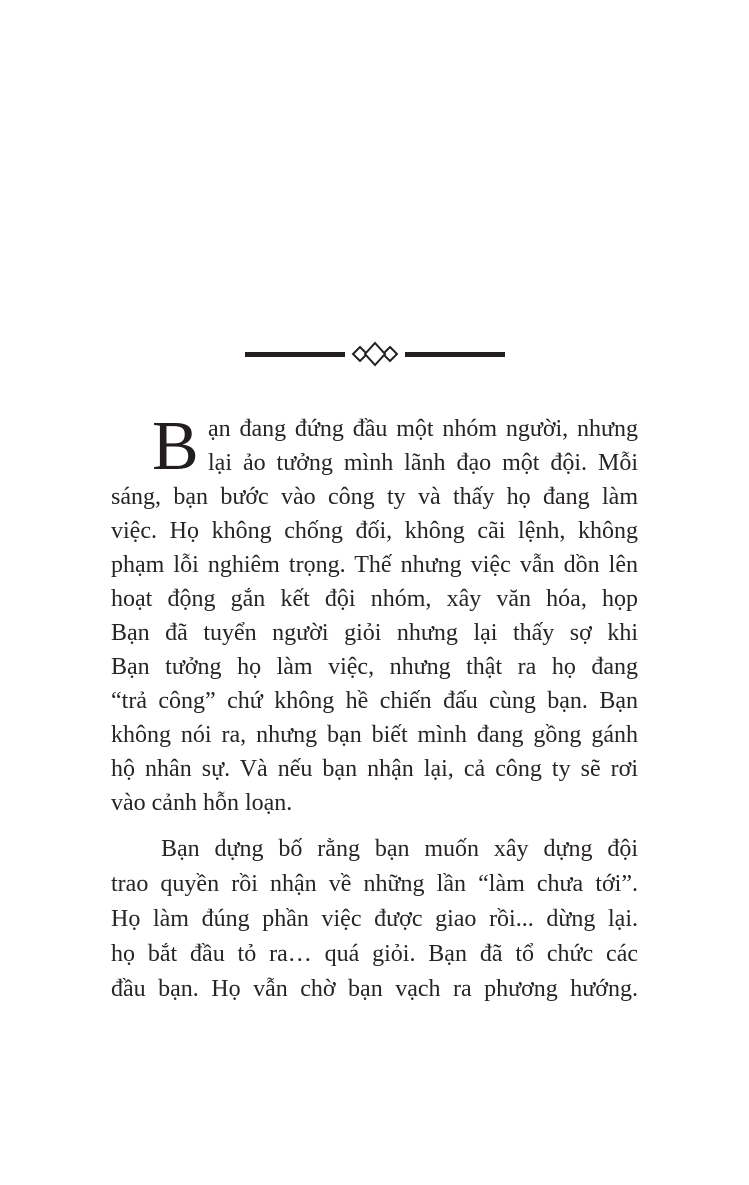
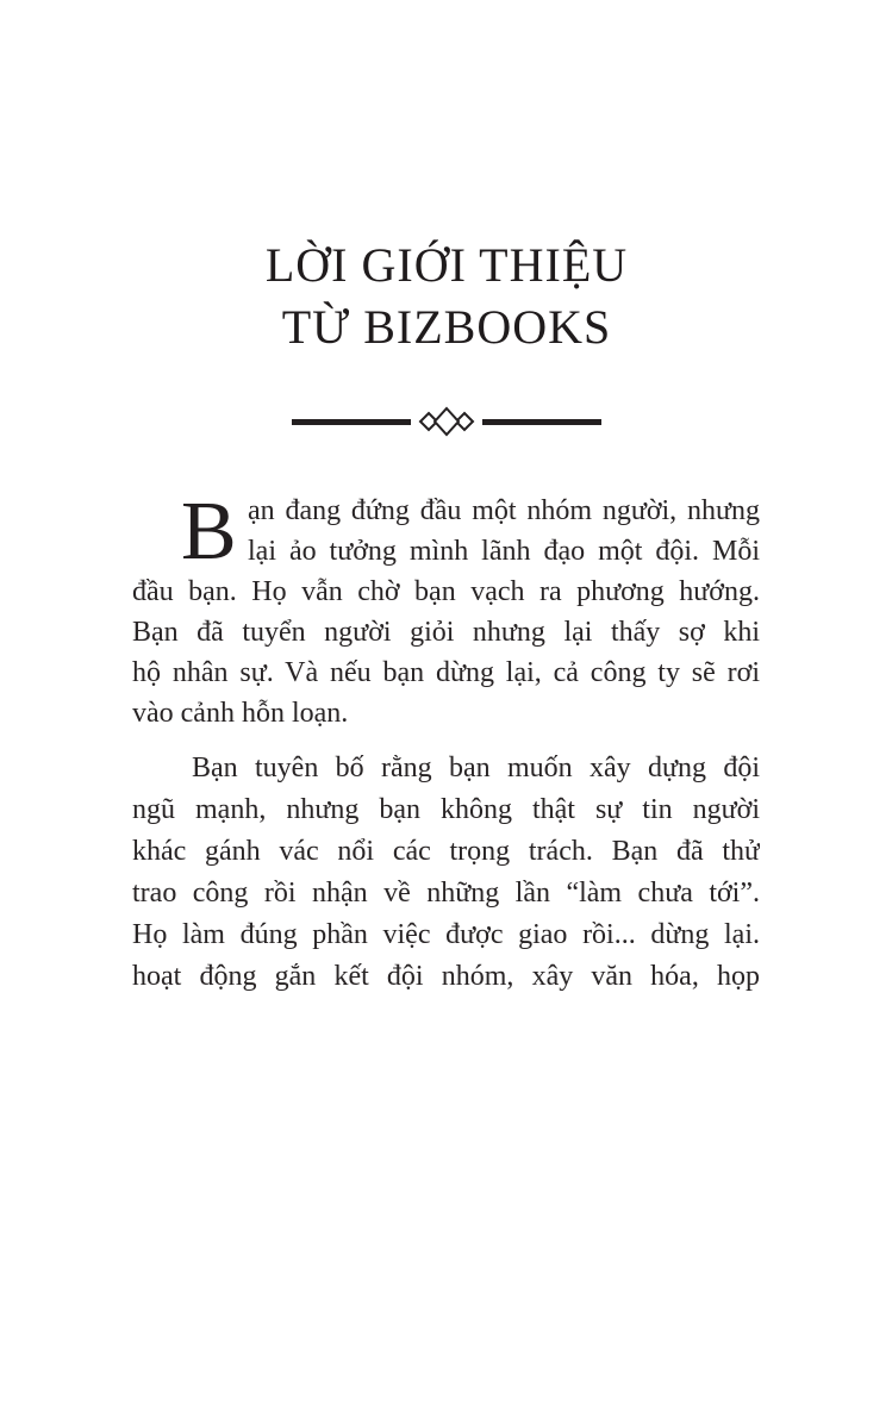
+ LỜI GIỚI THIỆU
+ TỪ BIZBOOKS
  B
  ạn đang đứng đầu một nhóm người, nhưng
  lại ảo tưởng mình lãnh đạo một đội. Mỗi
- sáng, bạn bước vào công ty và thấy họ đang làm
- việc. Họ không chống đối, không cãi lệnh, không
- phạm lỗi nghiêm trọng. Thế nhưng việc vẫn dồn lên
- hoạt động gắn kết đội nhóm, xây văn hóa, họp
+ đầu bạn. Họ vẫn chờ bạn vạch ra phương hướng.
  Bạn đã tuyển người giỏi nhưng lại thấy sợ khi
- Bạn tưởng họ làm việc, nhưng thật ra họ đang
- “trả công” chứ không hề chiến đấu cùng bạn. Bạn
- không nói ra, nhưng bạn biết mình đang gồng gánh
- hộ nhân sự. Và nếu bạn nhận lại, cả công ty sẽ rơi
+ hộ nhân sự. Và nếu bạn dừng lại, cả công ty sẽ rơi
  vào cảnh hỗn loạn.
- Bạn dựng bố rằng bạn muốn xây dựng đội
+ Bạn tuyên bố rằng bạn muốn xây dựng đội
+ ngũ mạnh, nhưng bạn không thật sự tin người
+ khác gánh vác nổi các trọng trách. Bạn đã thử
- trao quyền rồi nhận về những lần “làm chưa tới”.
+ trao công rồi nhận về những lần “làm chưa tới”.
  Họ làm đúng phần việc được giao rồi... dừng lại.
- họ bắt đầu tỏ ra… quá giỏi. Bạn đã tổ chức các
- đầu bạn. Họ vẫn chờ bạn vạch ra phương hướng.
+ hoạt động gắn kết đội nhóm, xây văn hóa, họp
